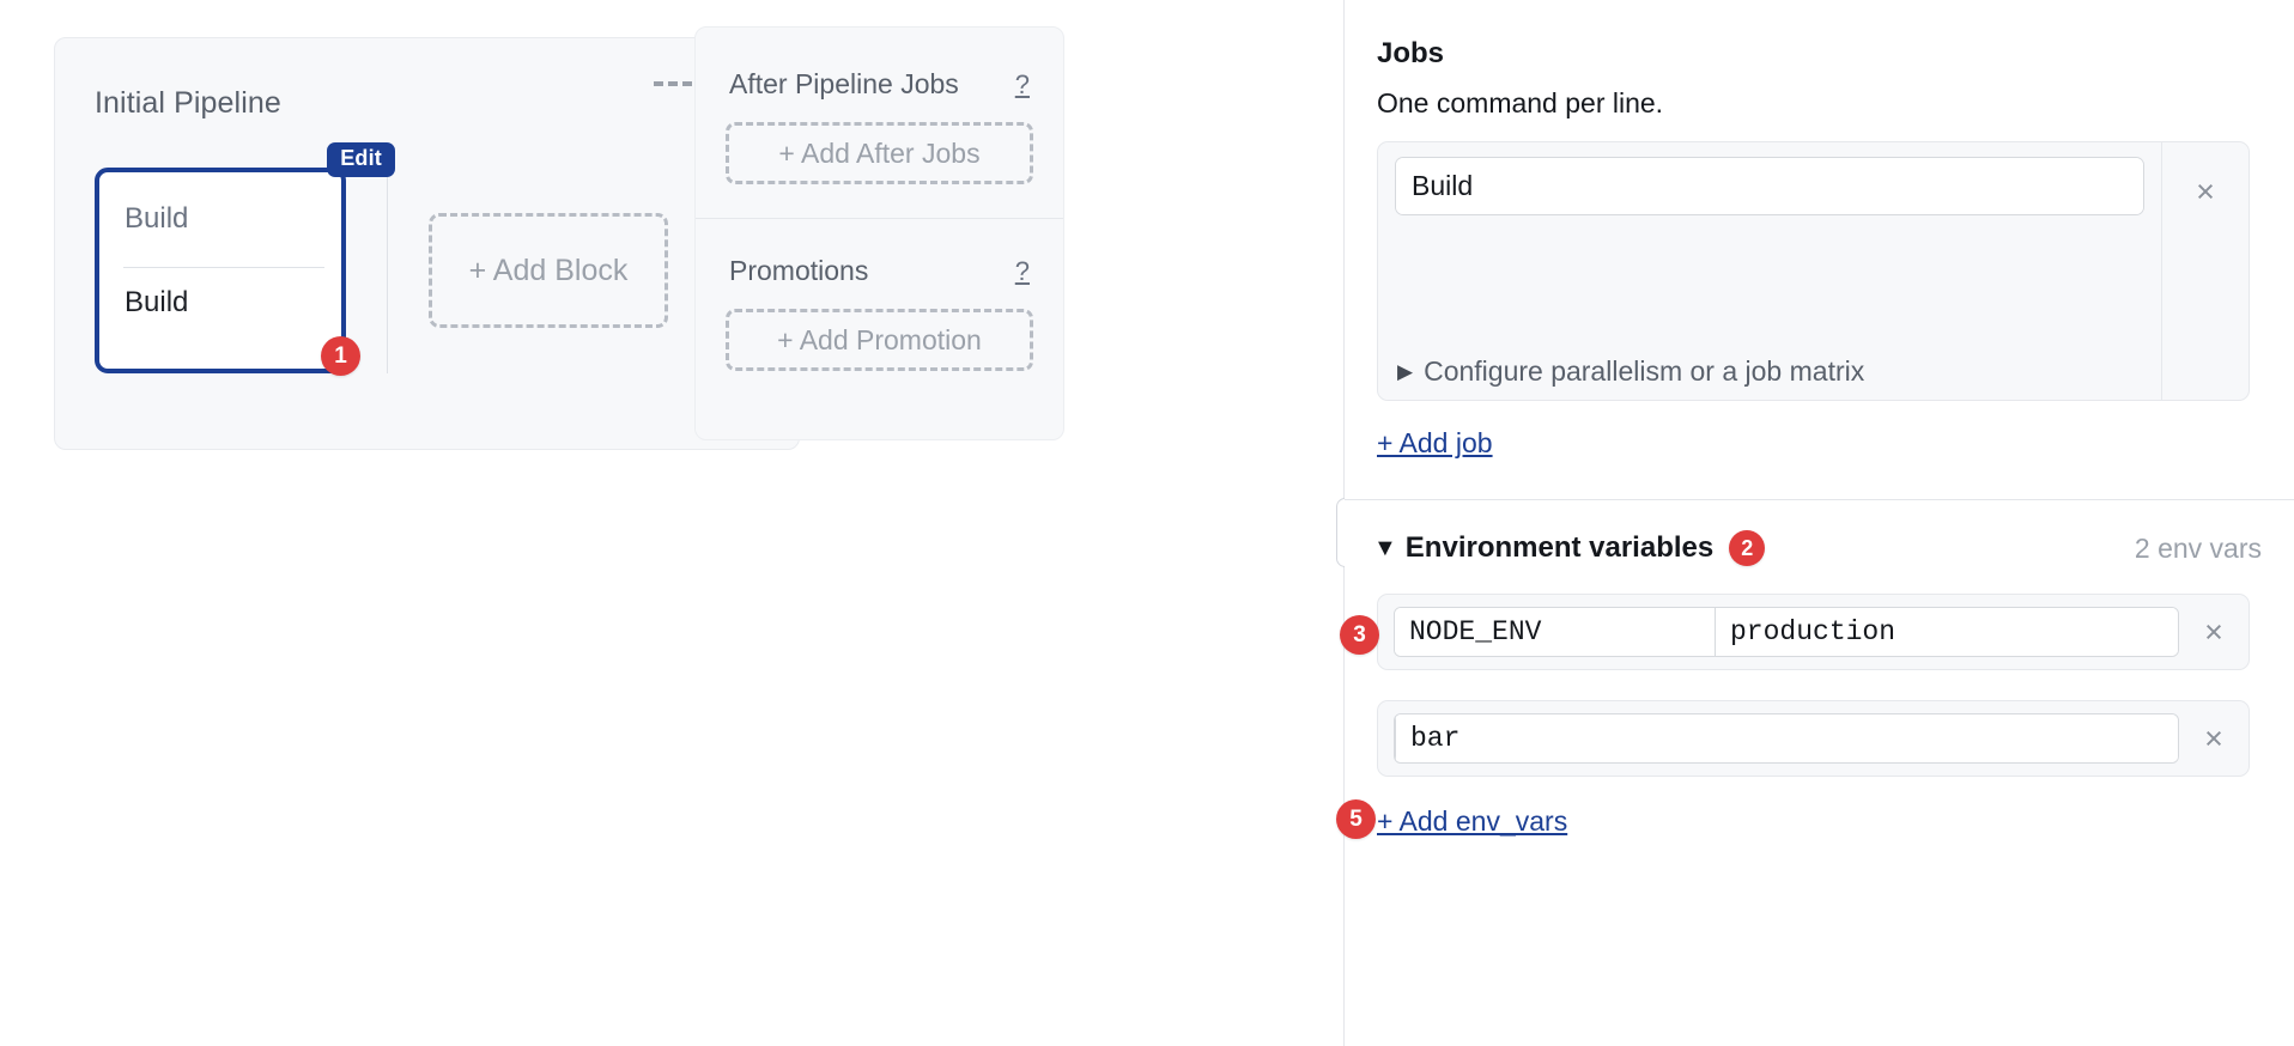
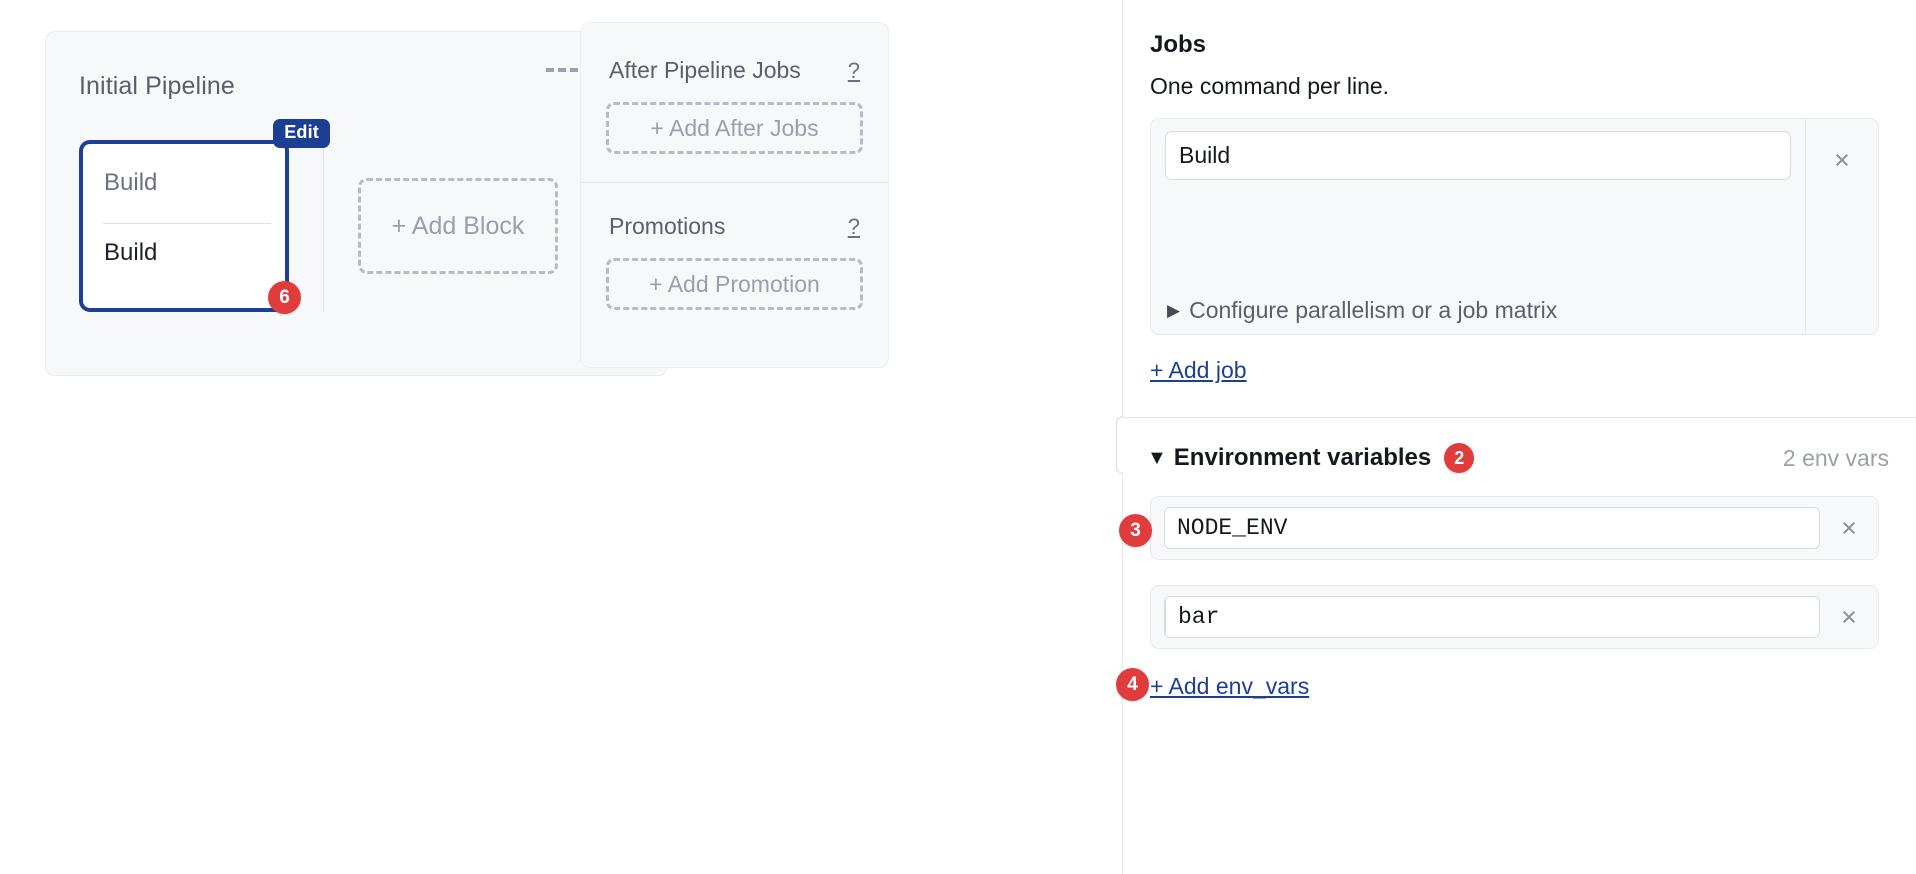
  Initial Pipeline
  Edit
  Build
  Build
- 1
+ 6
  + Add Block
  After Pipeline Jobs
  ?
  + Add After Jobs
  Promotions
  ?
  + Add Promotion
  Jobs
  One command per line.
  Build
  ▶
  Configure parallelism or a job matrix
  ×
  + Add job
  ▼
  Environment variables
  2
  2 env vars
  3
  NODE_ENV
- production
  ×
  bar
  ×
- 5
+ 4
  + Add env_vars
